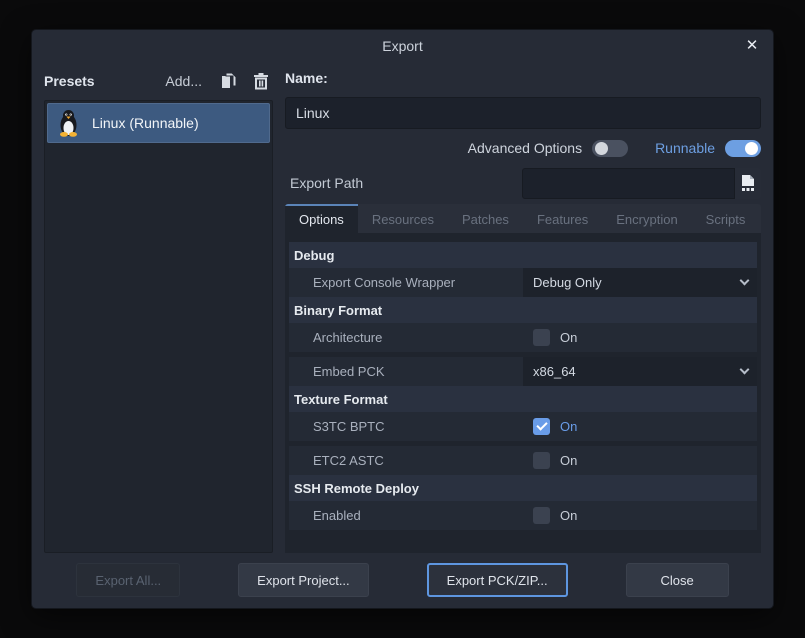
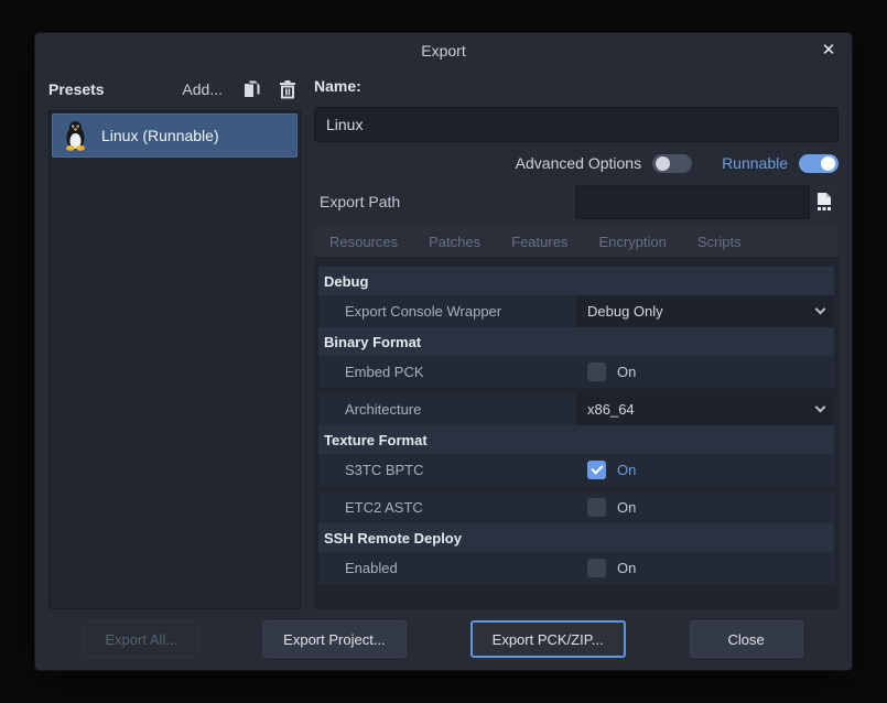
  Export
  ✕
  Presets
  Add...
  Linux (Runnable)
  Name:
  Linux
  Advanced Options
  Runnable
  Export Path
- Options
  Resources
  Patches
  Features
  Encryption
  Scripts
  Debug
  Export Console Wrapper
  Debug Only
  Binary Format
- Architecture
+ Embed PCK
  On
- Embed PCK
+ Architecture
  x86_64
  Texture Format
  S3TC BPTC
  On
  ETC2 ASTC
  On
  SSH Remote Deploy
  Enabled
  On
  Export All...
  Export Project...
  Export PCK/ZIP...
  Close
